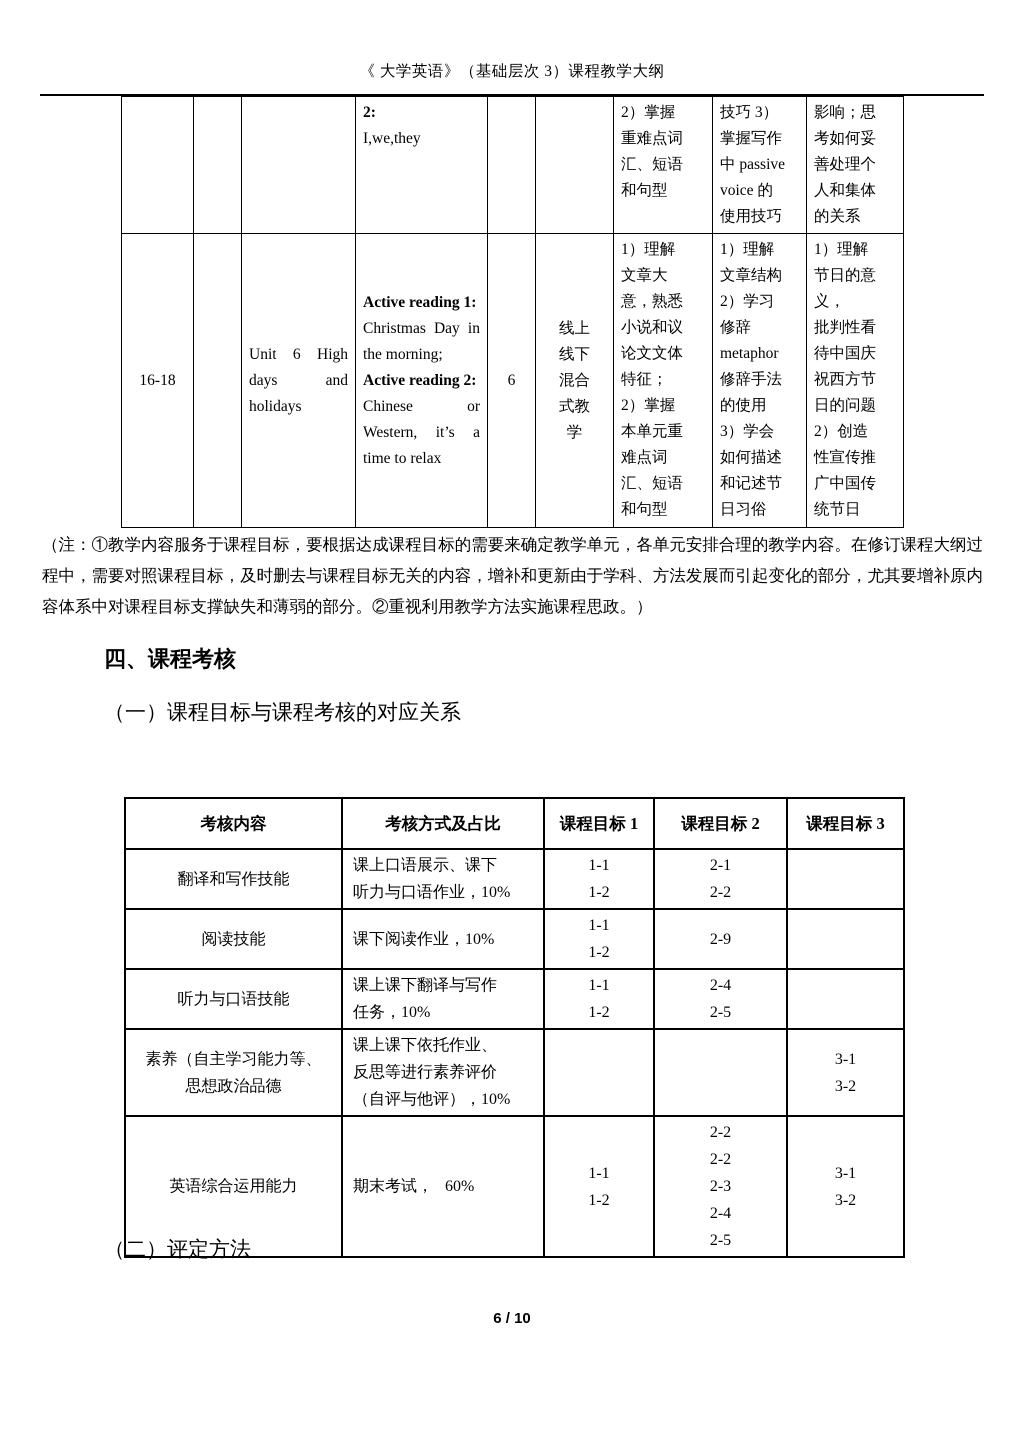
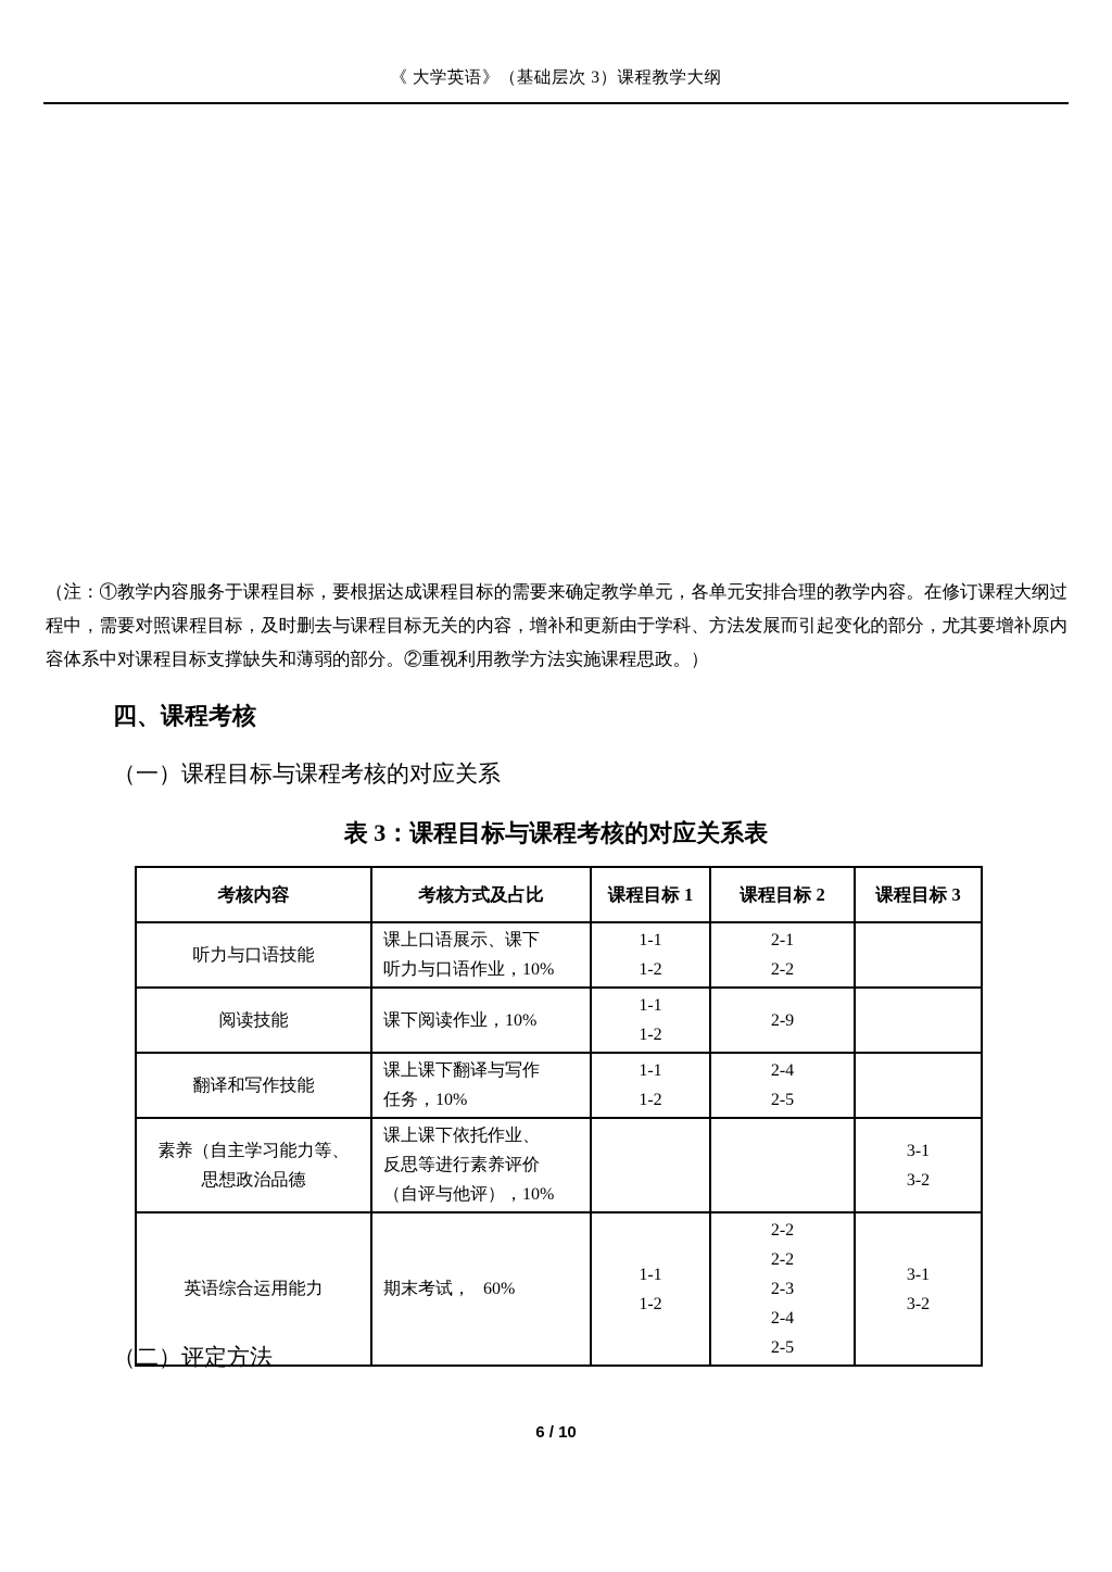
  《 大学英语》（基础层次 3）课程教学大纲
- 			2: I,we,they			2）掌握 重难点词 汇、短语 和句型	技巧 3） 掌握写作 中 passive voice 的 使用技巧	影响；思 考如何妥 善处理个 人和集体 的关系
- 16-18		Unit 6 High days and holidays	Active reading 1: Christmas Day in the morning; Active reading 2: Chinese or Western, it’s a time to relax	6	线上 线下 混合 式教 学	1）理解 文章大 意，熟悉 小说和议 论文文体 特征； 2）掌握 本单元重 难点词 汇、短语 和句型	1）理解 文章结构 2）学习 修辞 metaphor 修辞手法 的使用 3）学会 如何描述 和记述节 日习俗	1）理解 节日的意 义， 批判性看 待中国庆 祝西方节 日的问题 2）创造 性宣传推 广中国传 统节日
  （注：①教学内容服务于课程目标，要根据达成课程目标的需要来确定教学单元，各单元安排合理的教学内容。在修订课程大纲过程中，需要对照课程目标，及时删去与课程目标无关的内容，增补和更新由于学科、方法发展而引起变化的部分，尤其要增补原内容体系中对课程目标支撑缺失和薄弱的部分。②重视利用教学方法实施课程思政。）
  四、课程考核
  （一）课程目标与课程考核的对应关系
+ 表 3：课程目标与课程考核的对应关系表
  考核内容	考核方式及占比	课程目标 1	课程目标 2	课程目标 3
- 翻译和写作技能	课上口语展示、课下 听力与口语作业，10%	1-1 1-2	2-1 2-2
+ 听力与口语技能	课上口语展示、课下 听力与口语作业，10%	1-1 1-2	2-1 2-2
  阅读技能	课下阅读作业，10%	1-1 1-2	2-9
- 听力与口语技能	课上课下翻译与写作 任务，10%	1-1 1-2	2-4 2-5
+ 翻译和写作技能	课上课下翻译与写作 任务，10%	1-1 1-2	2-4 2-5
  素养（自主学习能力等、 思想政治品德	课上课下依托作业、 反思等进行素养评价 （自评与他评），10%			3-1 3-2
  英语综合运用能力	期末考试， 60%	1-1 1-2	2-2 2-2 2-3 2-4 2-5	3-1 3-2
  （二）评定方法
  6 / 10
